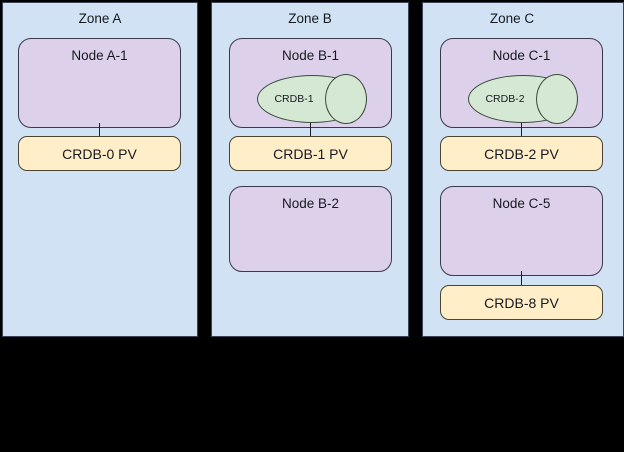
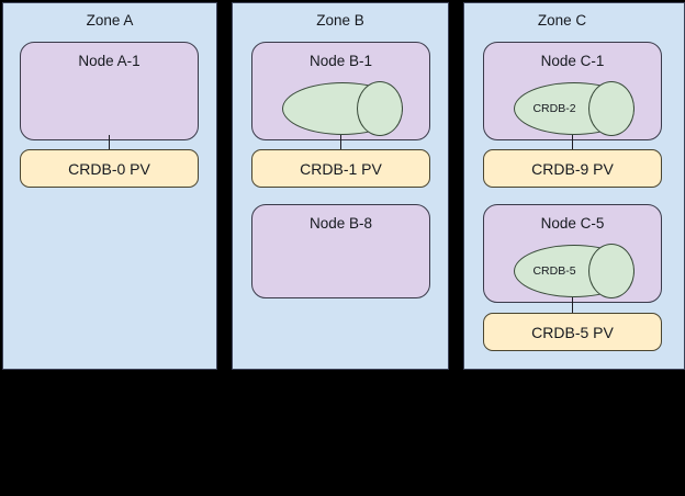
  Zone A
  Node A-1
  CRDB-0 PV
  Zone B
  Node B-1
- CRDB-1
  CRDB-1 PV
- Node B-2
+ Node B-8
  Zone C
  Node C-1
  CRDB-2
- CRDB-2 PV
+ CRDB-9 PV
  Node C-5
+ CRDB-5
- CRDB-8 PV
+ CRDB-5 PV
